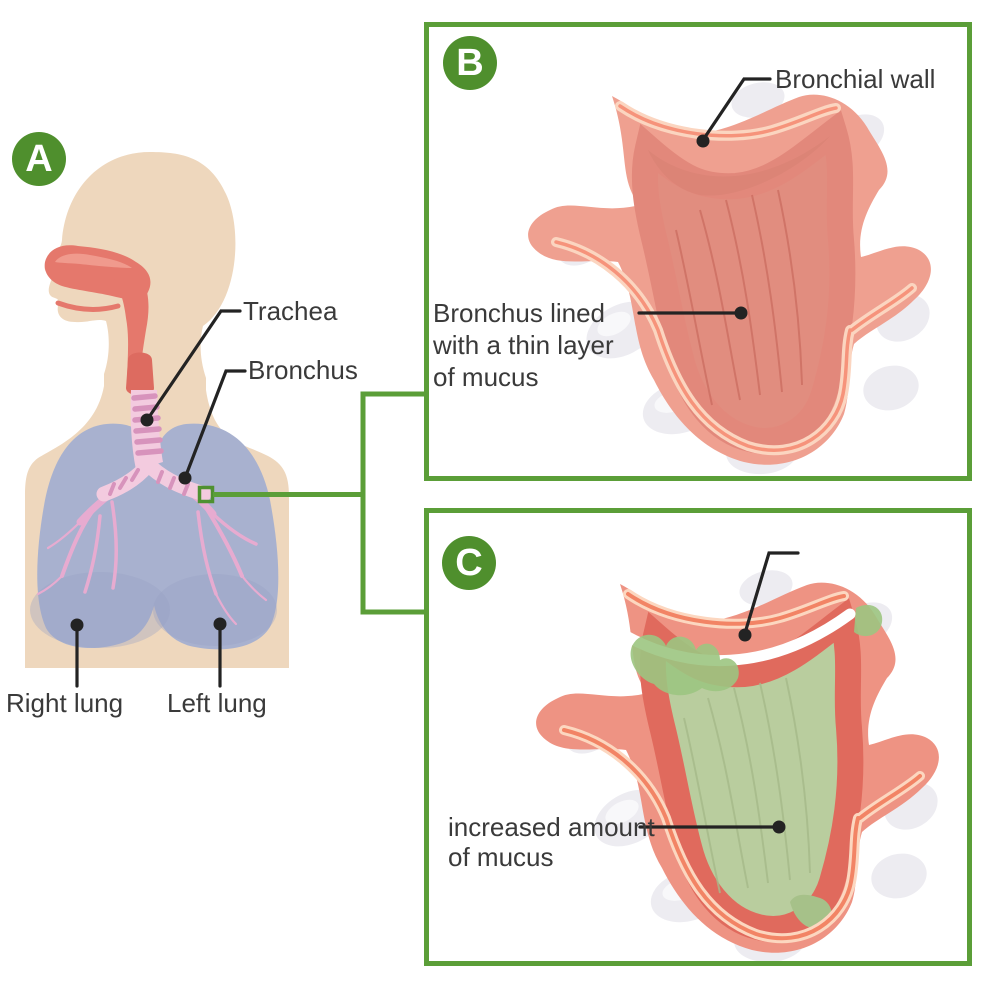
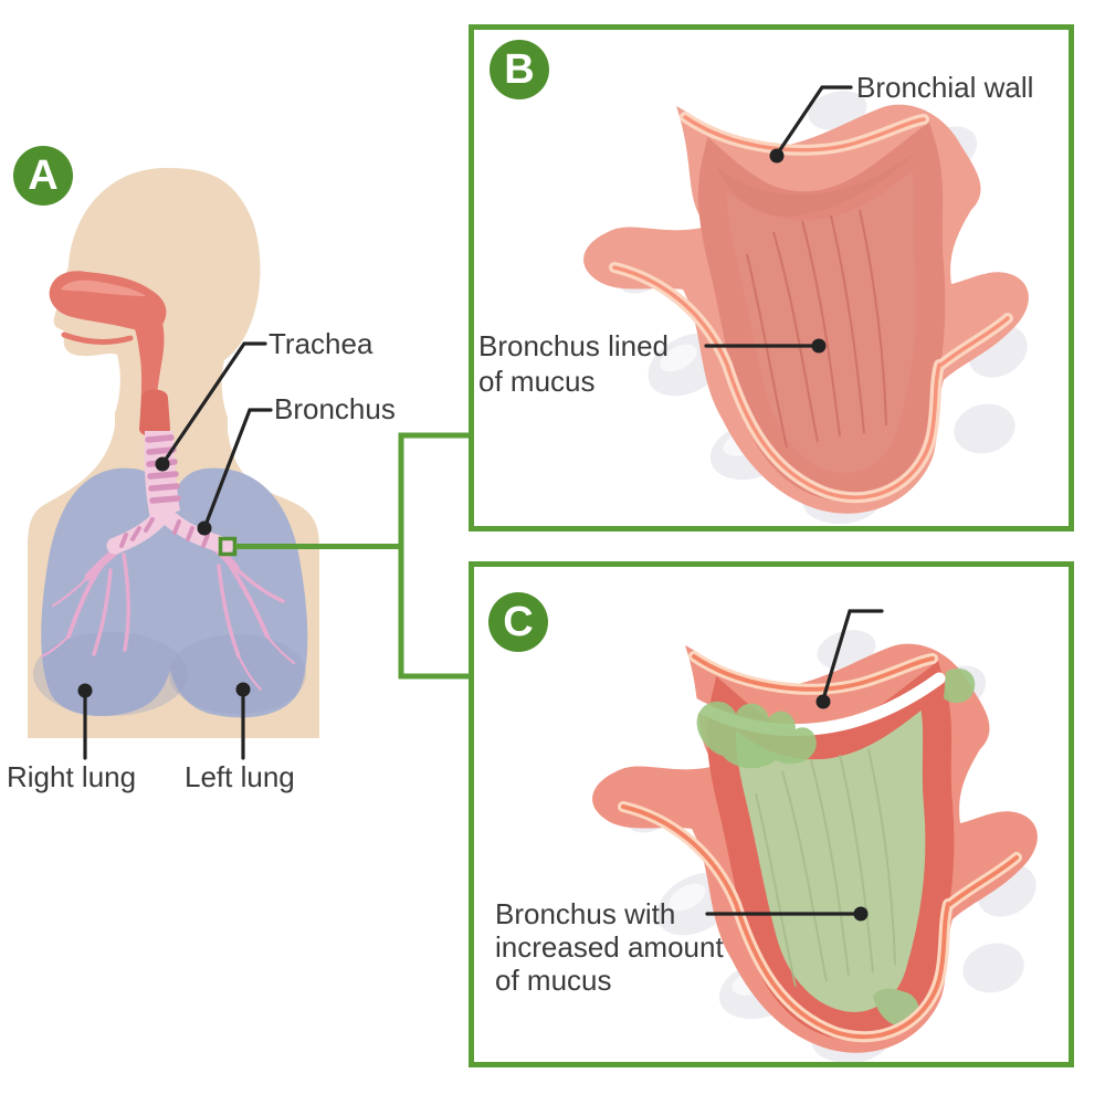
  A
  B
  C
  Trachea
  Bronchus
  Right lung
  Left lung
  Bronchial wall
  Bronchus lined
- with a thin layer
  of mucus
+ Bronchus with
  increased amount
  of mucus
